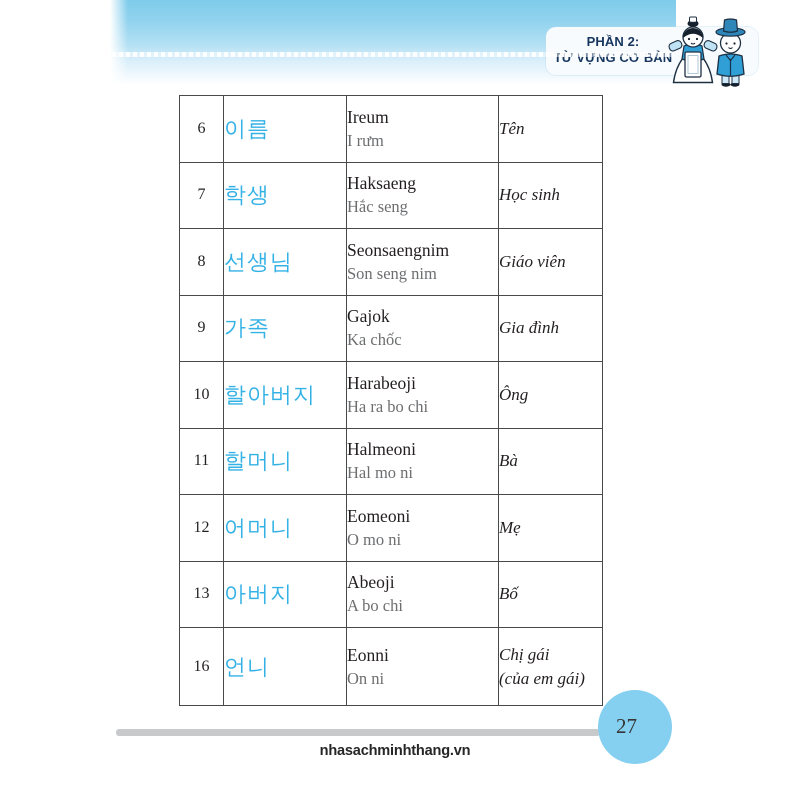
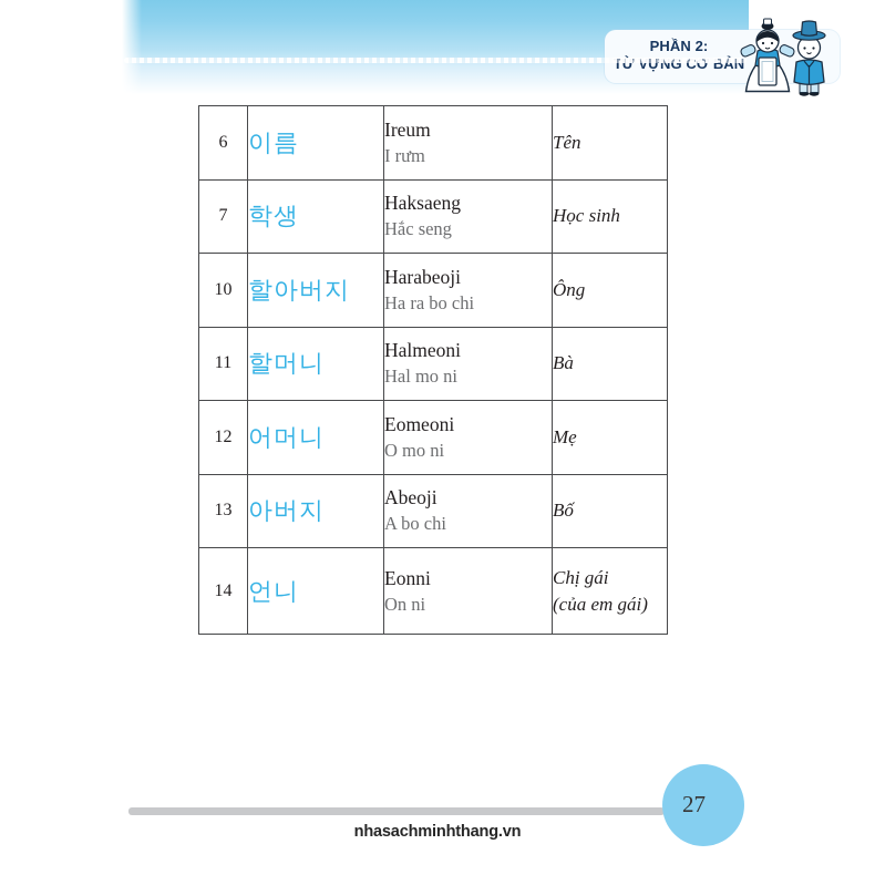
  PHẦN 2:
  TỪ VỰNG CƠ BẢN
  6	이름	Ireum I rưm	Tên
  7	학생	Haksaeng Hắc seng	Học sinh
- 8	선생님	Seonsaengnim Son seng nim	Giáo viên
- 9	가족	Gajok Ka chốc	Gia đình
  10	할아버지	Harabeoji Ha ra bo chi	Ông
  11	할머니	Halmeoni Hal mo ni	Bà
  12	어머니	Eomeoni O mo ni	Mẹ
  13	아버지	Abeoji A bo chi	Bố
- 16	언니	Eonni On ni	Chị gái (của em gái)
+ 14	언니	Eonni On ni	Chị gái (của em gái)
  nhasachminhthang.vn
  27
